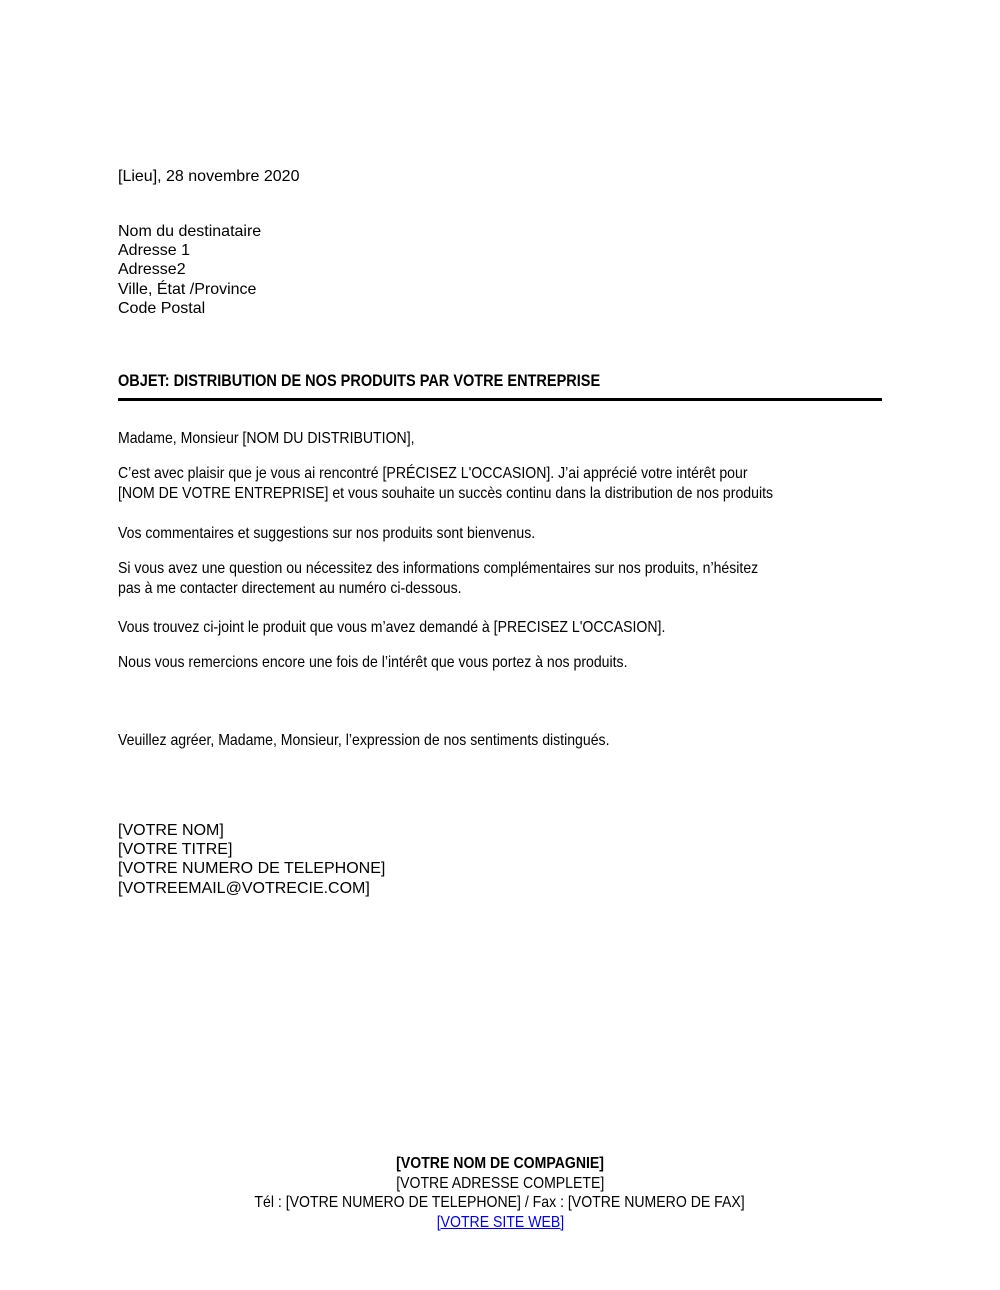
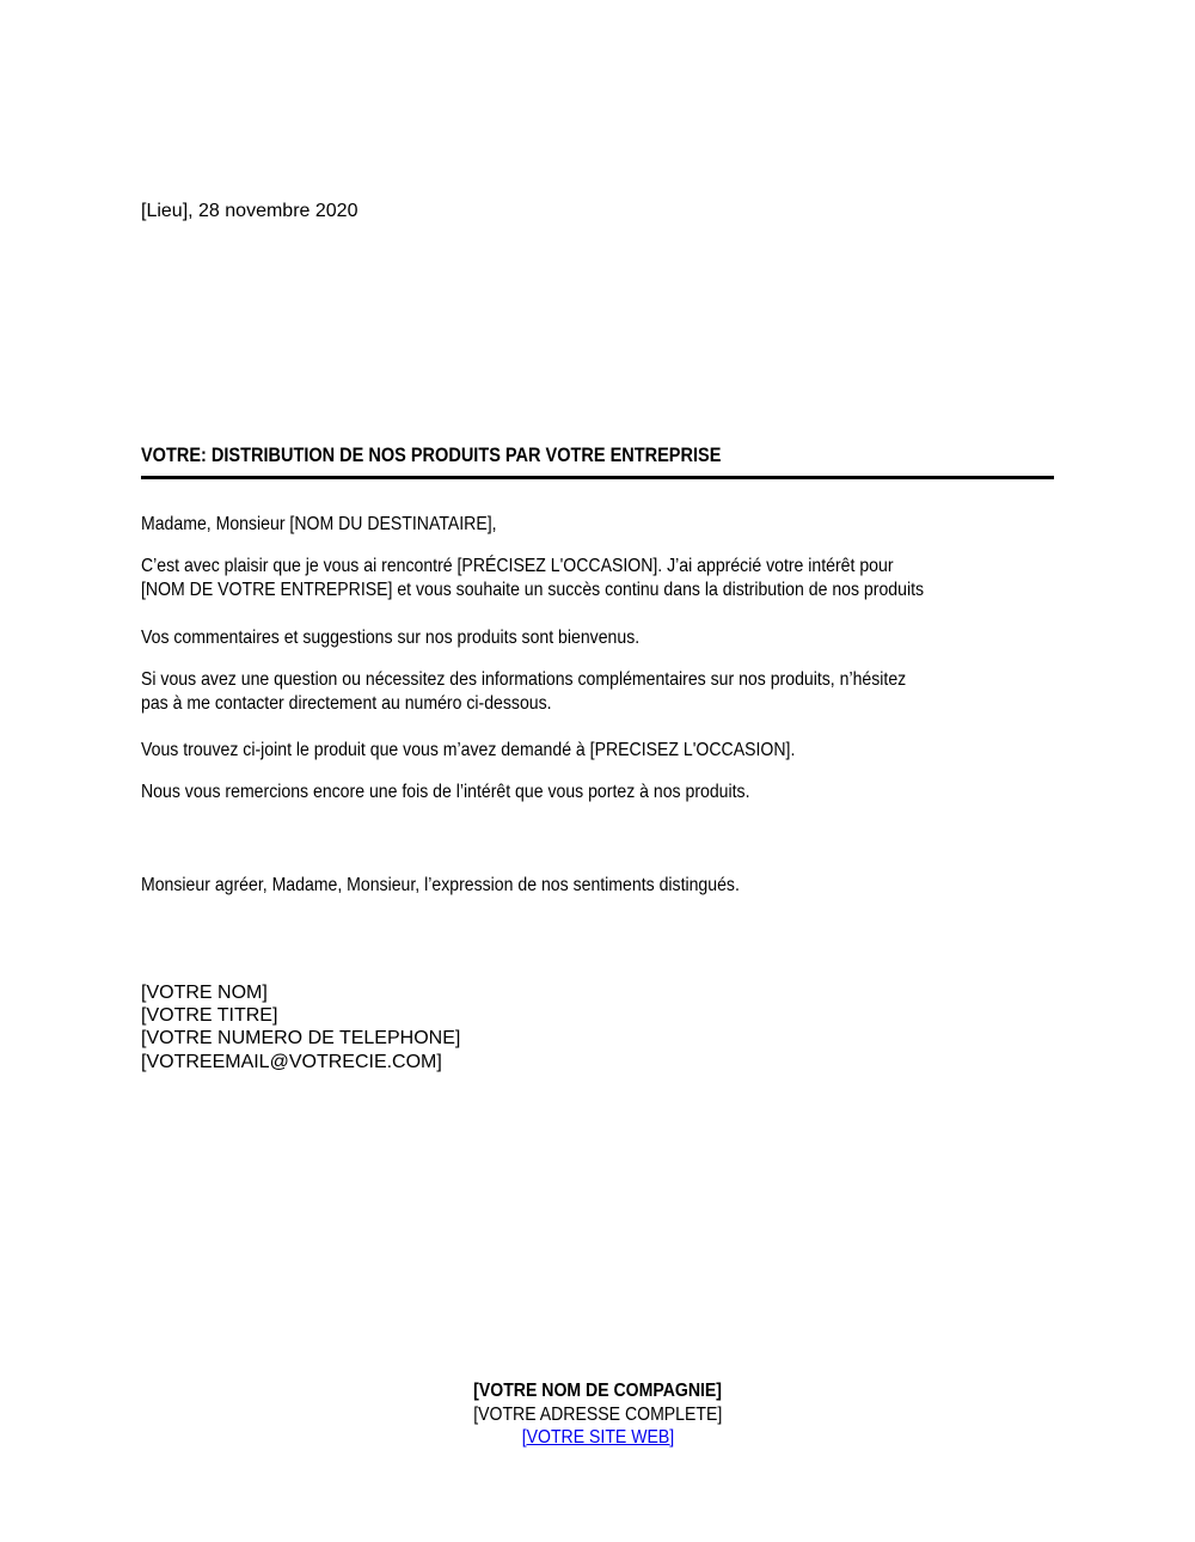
  [Lieu], 28 novembre 2020
- Nom du destinataire
- Adresse 1
- Adresse2
- Ville, État /Province
- Code Postal
- OBJET: DISTRIBUTION DE NOS PRODUITS PAR VOTRE ENTREPRISE
+ VOTRE: DISTRIBUTION DE NOS PRODUITS PAR VOTRE ENTREPRISE
- Madame, Monsieur [NOM DU DISTRIBUTION],
+ Madame, Monsieur [NOM DU DESTINATAIRE],
  C’est avec plaisir que je vous ai rencontré [PRÉCISEZ L'OCCASION]. J’ai apprécié votre intérêt pour
  [NOM DE VOTRE ENTREPRISE] et vous souhaite un succès continu dans la distribution de nos produits
  Vos commentaires et suggestions sur nos produits sont bienvenus.
  Si vous avez une question ou nécessitez des informations complémentaires sur nos produits, n’hésitez
  pas à me contacter directement au numéro ci-dessous.
  Vous trouvez ci-joint le produit que vous m’avez demandé à [PRECISEZ L'OCCASION].
  Nous vous remercions encore une fois de l’intérêt que vous portez à nos produits.
- Veuillez agréer, Madame, Monsieur, l’expression de nos sentiments distingués.
+ Monsieur agréer, Madame, Monsieur, l’expression de nos sentiments distingués.
  [VOTRE NOM]
  [VOTRE TITRE]
  [VOTRE NUMERO DE TELEPHONE]
  [VOTREEMAIL@VOTRECIE.COM]
  [VOTRE NOM DE COMPAGNIE]
  [VOTRE ADRESSE COMPLETE]
- Tél : [VOTRE NUMERO DE TELEPHONE] / Fax : [VOTRE NUMERO DE FAX]
  [VOTRE SITE WEB]
